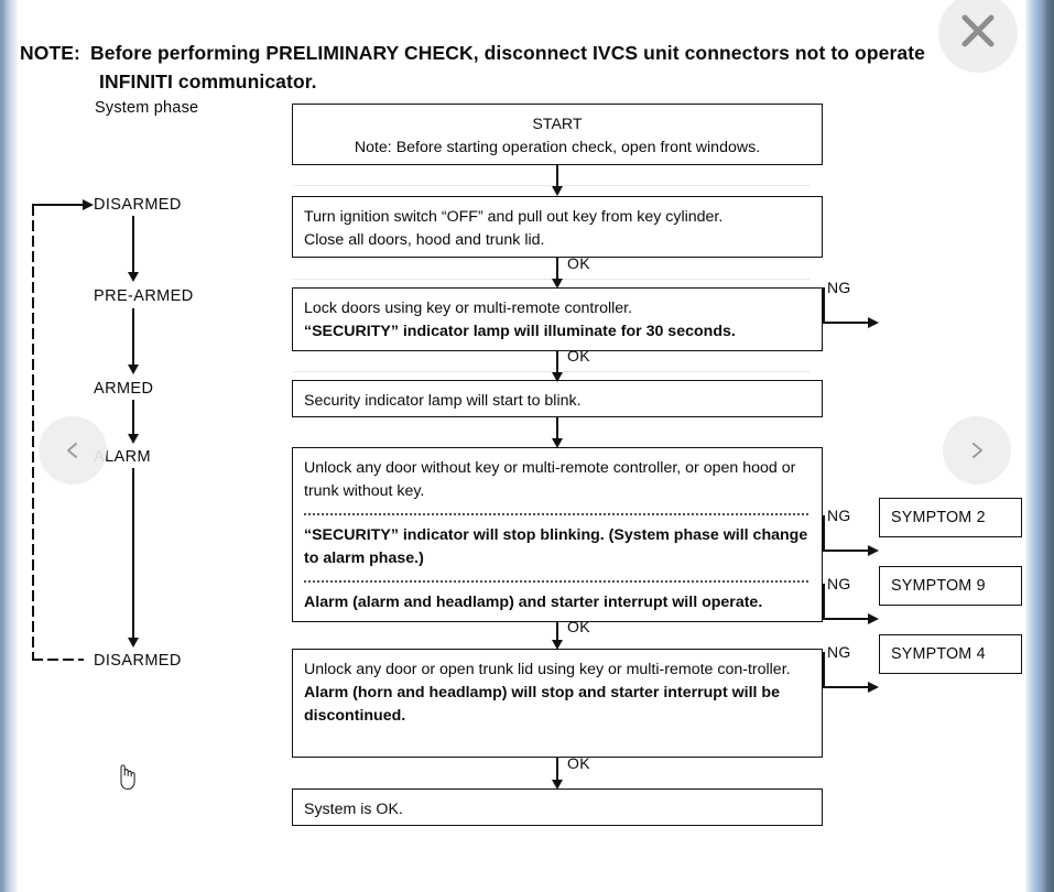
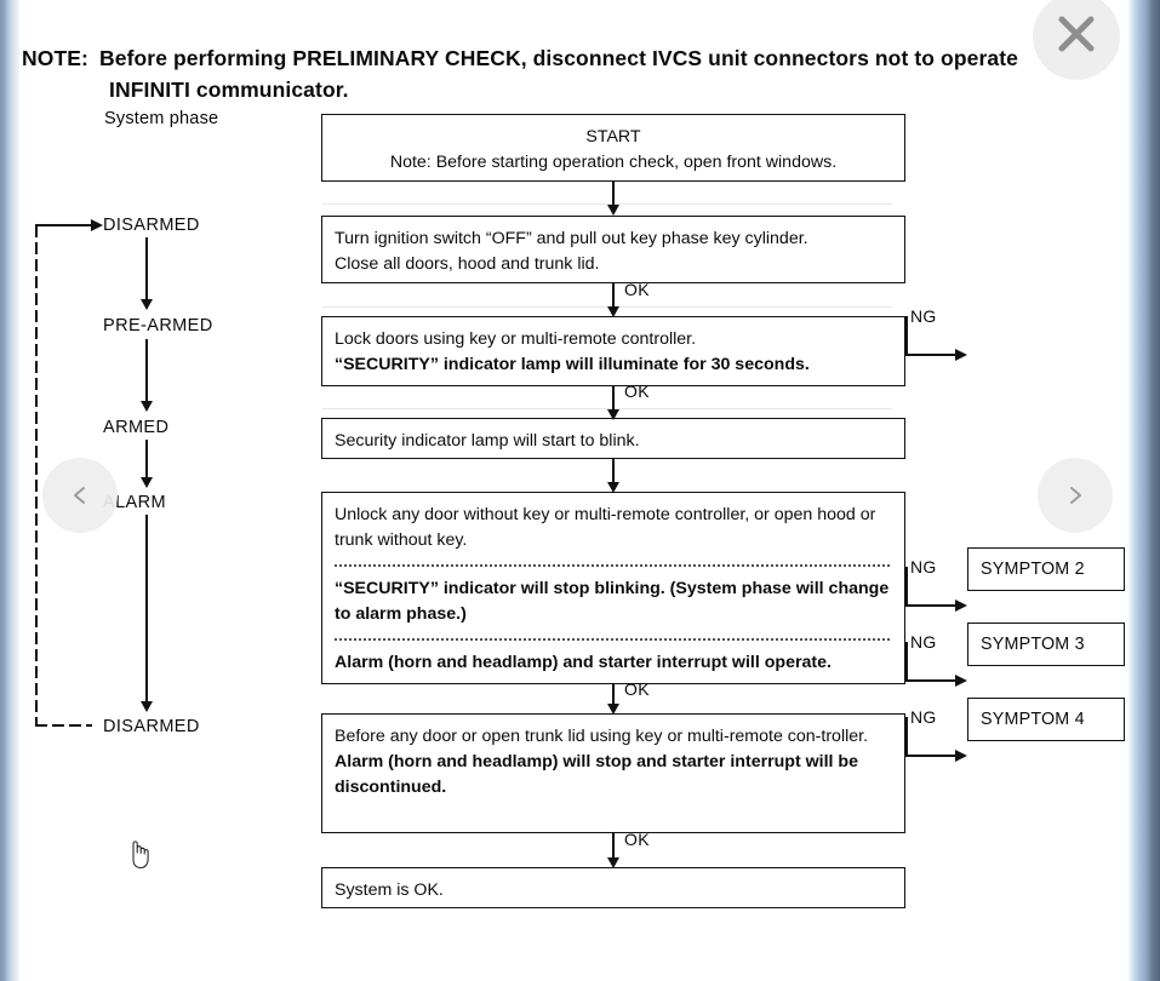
  NOTE: Before performing PRELIMINARY CHECK, disconnect IVCS unit connectors not to operate
  INFINITI communicator.
  System phase
  DISARMED
  PRE-ARMED
  ARMED
  LARM
  DISARMED
  START
  Note: Before starting operation check, open front windows.
- Turn ignition switch “OFF” and pull out key from key cylinder.
+ Turn ignition switch “OFF” and pull out key phase key cylinder.
  Close all doors, hood and trunk lid.
  Lock doors using key or multi-remote controller.
  “SECURITY” indicator lamp will illuminate for 30 seconds.
  Security indicator lamp will start to blink.
  Unlock any door without key or multi-remote controller, or open hood or trunk without key.
  “SECURITY” indicator will stop blinking. (System phase will change to alarm phase.)
- Alarm (alarm and headlamp) and starter interrupt will operate.
+ Alarm (horn and headlamp) and starter interrupt will operate.
- Unlock any door or open trunk lid using key or multi-remote con-troller.
+ Before any door or open trunk lid using key or multi-remote con-troller.
  Alarm (horn and headlamp) will stop and starter interrupt will be discontinued.
  System is OK.
  OK
  OK
  OK
  OK
  NG
  NG
  NG
  NG
  SYMPTOM 2
- SYMPTOM 9
+ SYMPTOM 3
  SYMPTOM 4
